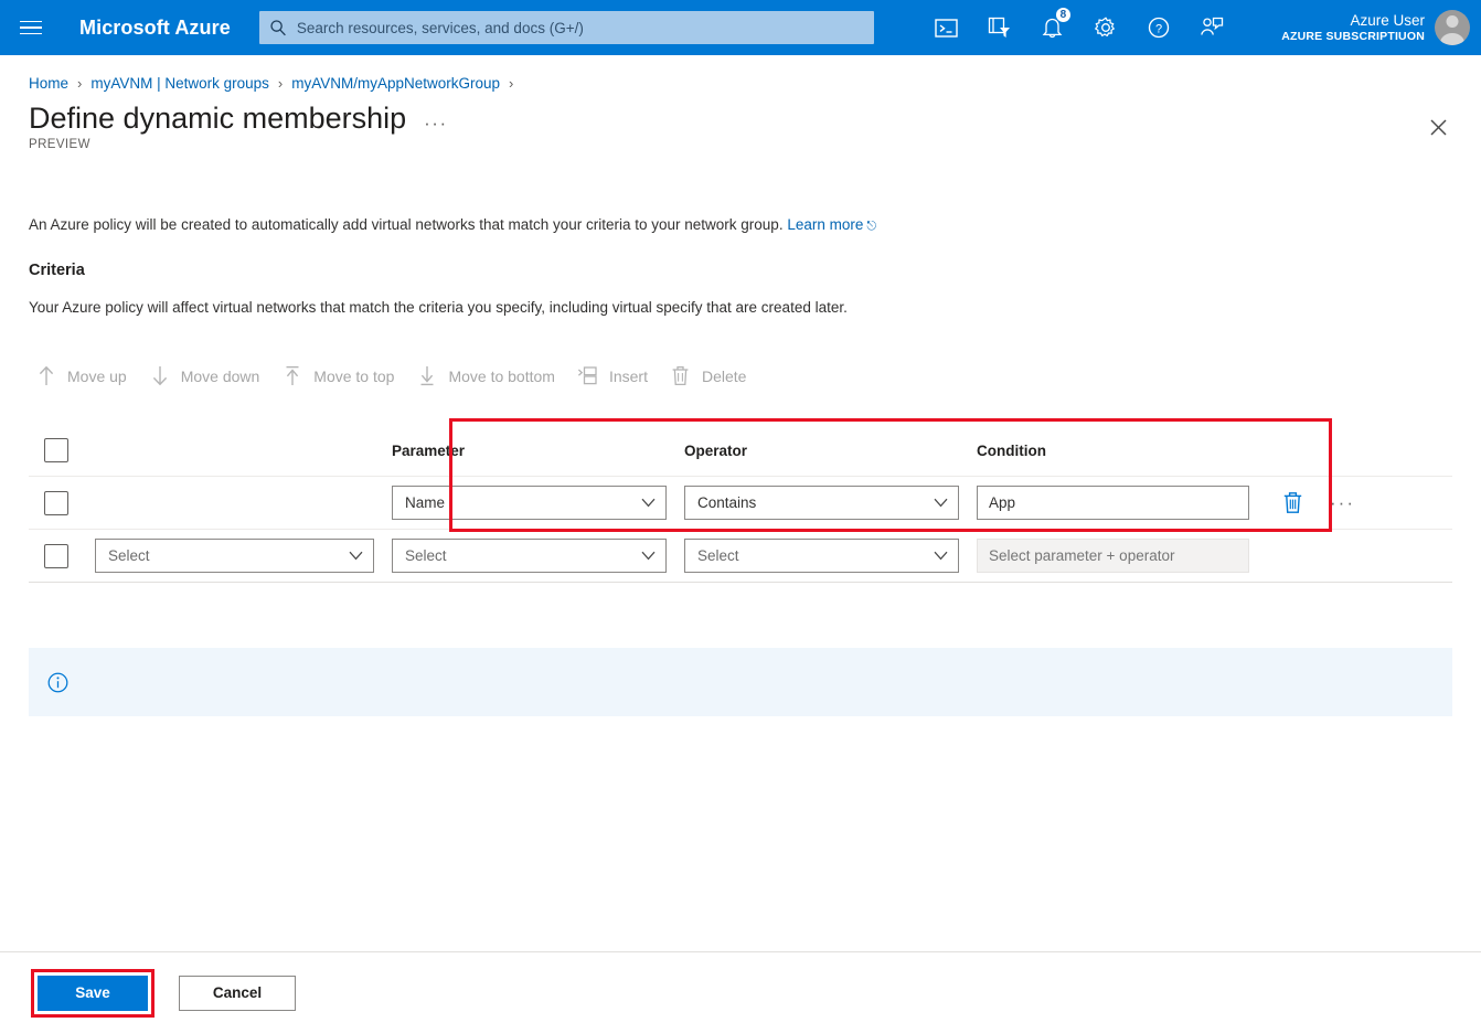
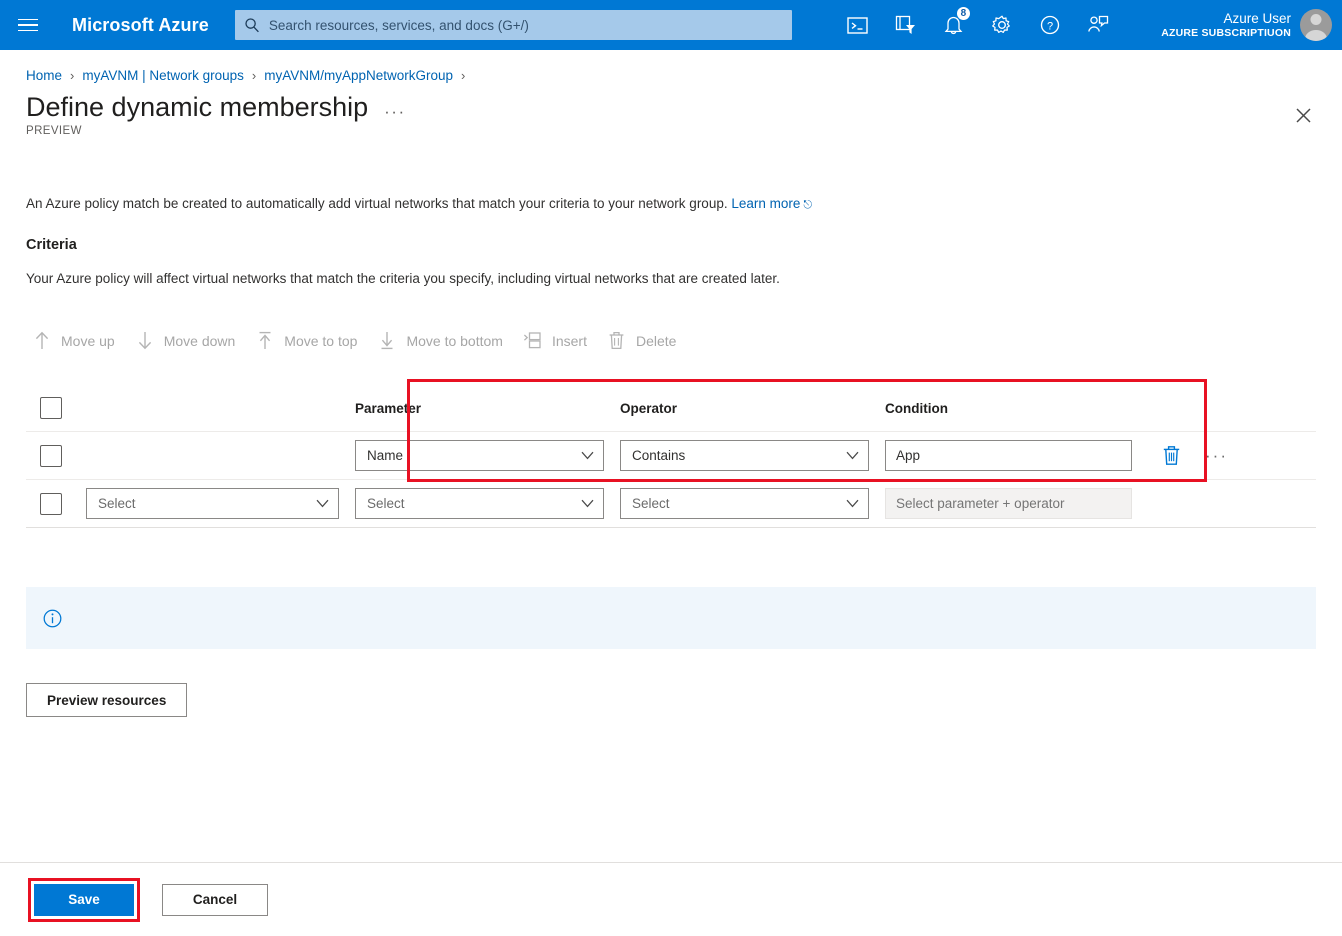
  Microsoft Azure
  Search resources, services, and docs (G+/)
  8
  ?
  Azure User
  AZURE SUBSCRIPTIUON
  Home
  ›
  myAVNM | Network groups
  ›
  myAVNM/myAppNetworkGroup
  ›
  Define dynamic membership
  ···
  PREVIEW
- An Azure policy will be created to automatically add virtual networks that match your criteria to your network group. Learn more ⎋
+ An Azure policy match be created to automatically add virtual networks that match your criteria to your network group. Learn more ⎋
  Criteria
- Your Azure policy will affect virtual networks that match the criteria you specify, including virtual specify that are created later.
+ Your Azure policy will affect virtual networks that match the criteria you specify, including virtual networks that are created later.
  Move up
  Move down
  Move to top
  Move to bottom
  Insert
  Delete
  Parameter
  Operator
  Condition
  Name
  Contains
  App
  ···
  Select
  Select
  Select
  Select parameter + operator
+ Preview resources
  Save
  Cancel
